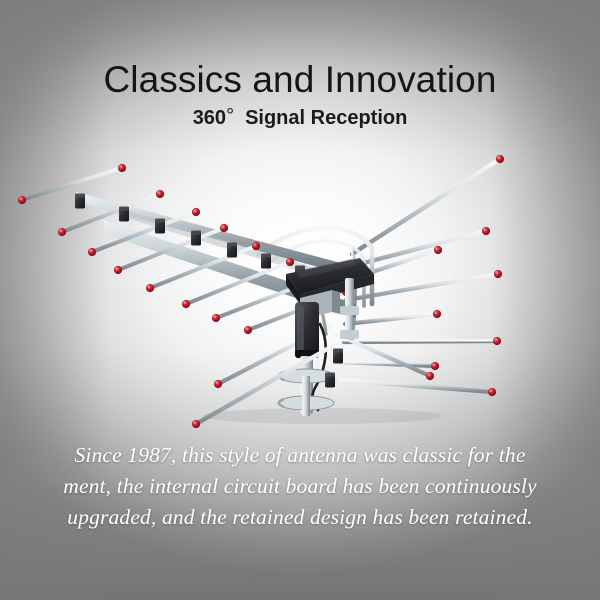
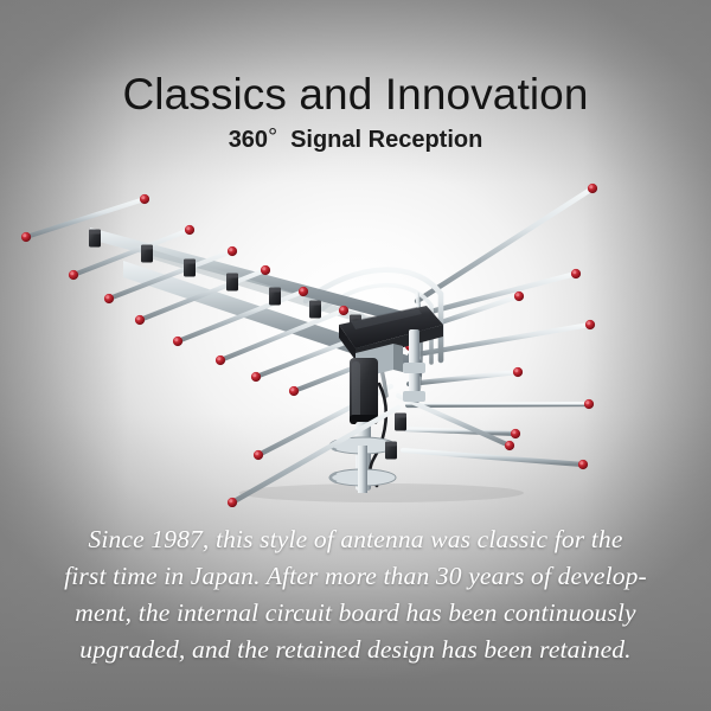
  Classics and Innovation
  360° Signal Reception
  Since 1987, this style of antenna was classic for the
+ first time in Japan. After more than 30 years of develop-
  ment, the internal circuit board has been continuously
  upgraded, and the retained design has been retained.
